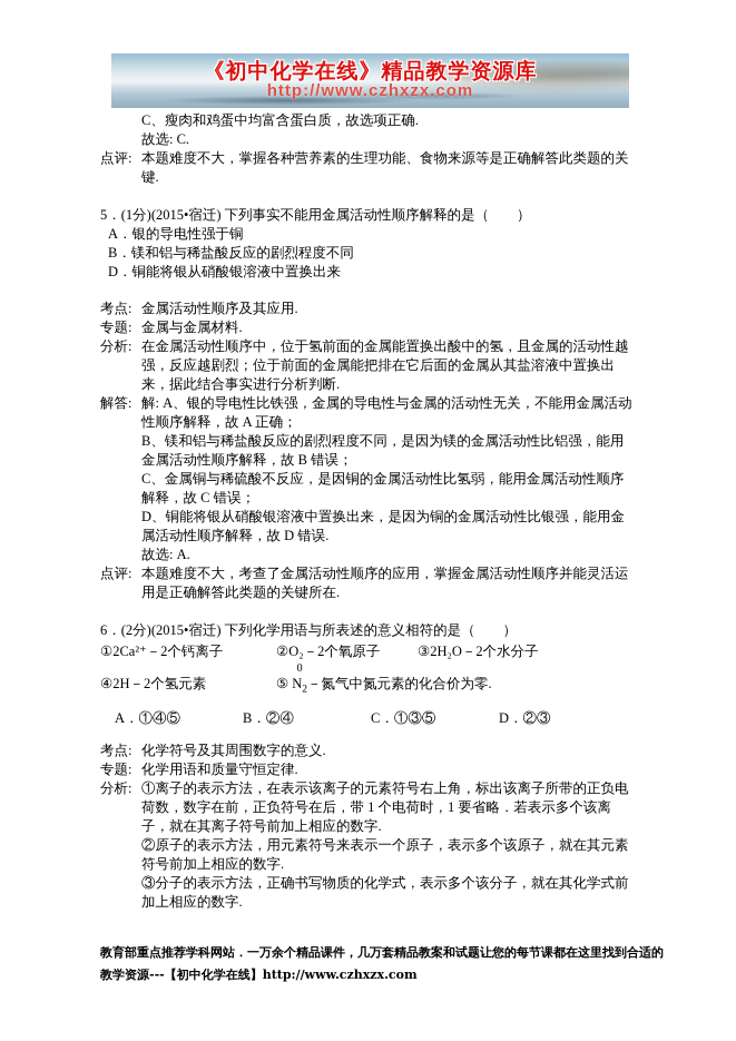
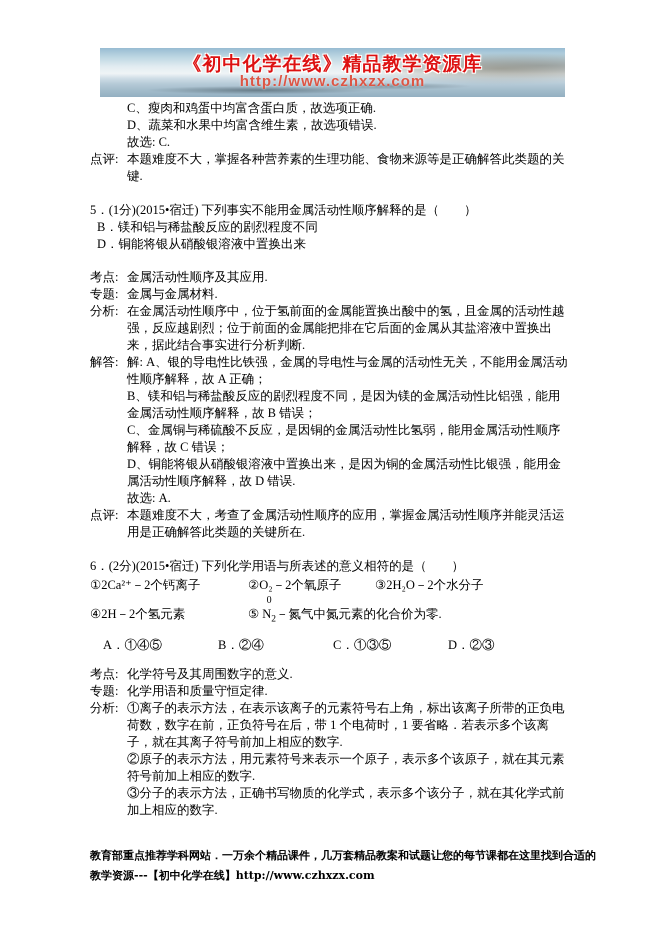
  《初中化学在线》精品教学资源库
  http://www.czhxzx.com
  C、瘦肉和鸡蛋中均富含蛋白质，故选项正确.
+ D、蔬菜和水果中均富含维生素，故选项错误.
  故选: C.
  点评:
  本题难度不大，掌握各种营养素的生理功能、食物来源等是正确解答此类题的关键.
  5．(1分)(2015•宿迁) 下列事实不能用金属活动性顺序解释的是（ ）
- A．银的导电性强于铜
  B．镁和铝与稀盐酸反应的剧烈程度不同
  D．铜能将银从硝酸银溶液中置换出来
  考点:
  金属活动性顺序及其应用.
  专题:
  金属与金属材料.
  分析:
  在金属活动性顺序中，位于氢前面的金属能置换出酸中的氢，且金属的活动性越强，反应越剧烈；位于前面的金属能把排在它后面的金属从其盐溶液中置换出来，据此结合事实进行分析判断.
  解答:
  解: A、银的导电性比铁强，金属的导电性与金属的活动性无关，不能用金属活动性顺序解释，故 A 正确；
  B、镁和铝与稀盐酸反应的剧烈程度不同，是因为镁的金属活动性比铝强，能用金属活动性顺序解释，故 B 错误；
  C、金属铜与稀硫酸不反应，是因铜的金属活动性比氢弱，能用金属活动性顺序解释，故 C 错误；
  D、铜能将银从硝酸银溶液中置换出来，是因为铜的金属活动性比银强，能用金属活动性顺序解释，故 D 错误.
  故选: A.
  点评:
  本题难度不大，考查了金属活动性顺序的应用，掌握金属活动性顺序并能灵活运用是正确解答此类题的关键所在.
  6．(2分)(2015•宿迁) 下列化学用语与所表述的意义相符的是（ ）
  ①2Ca²⁺－2个钙离子
  ②O₂－2个氧原子
  ③2H₂O－2个水分子
  ④2H－2个氢元素
  ⑤
  0
  N2－氮气中氮元素的化合价为零.
  A．①④⑤
  B．②④
  C．①③⑤
  D．②③
  考点:
  化学符号及其周围数字的意义.
  专题:
  化学用语和质量守恒定律.
  分析:
  ①离子的表示方法，在表示该离子的元素符号右上角，标出该离子所带的正负电荷数，数字在前，正负符号在后，带 1 个电荷时，1 要省略．若表示多个该离子，就在其离子符号前加上相应的数字.
  ②原子的表示方法，用元素符号来表示一个原子，表示多个该原子，就在其元素符号前加上相应的数字.
  ③分子的表示方法，正确书写物质的化学式，表示多个该分子，就在其化学式前加上相应的数字.
  教育部重点推荐学科网站．一万余个精品课件，几万套精品教案和试题让您的每节课都在这里找到合适的
  教学资源---【初中化学在线】http://www.czhxzx.com
